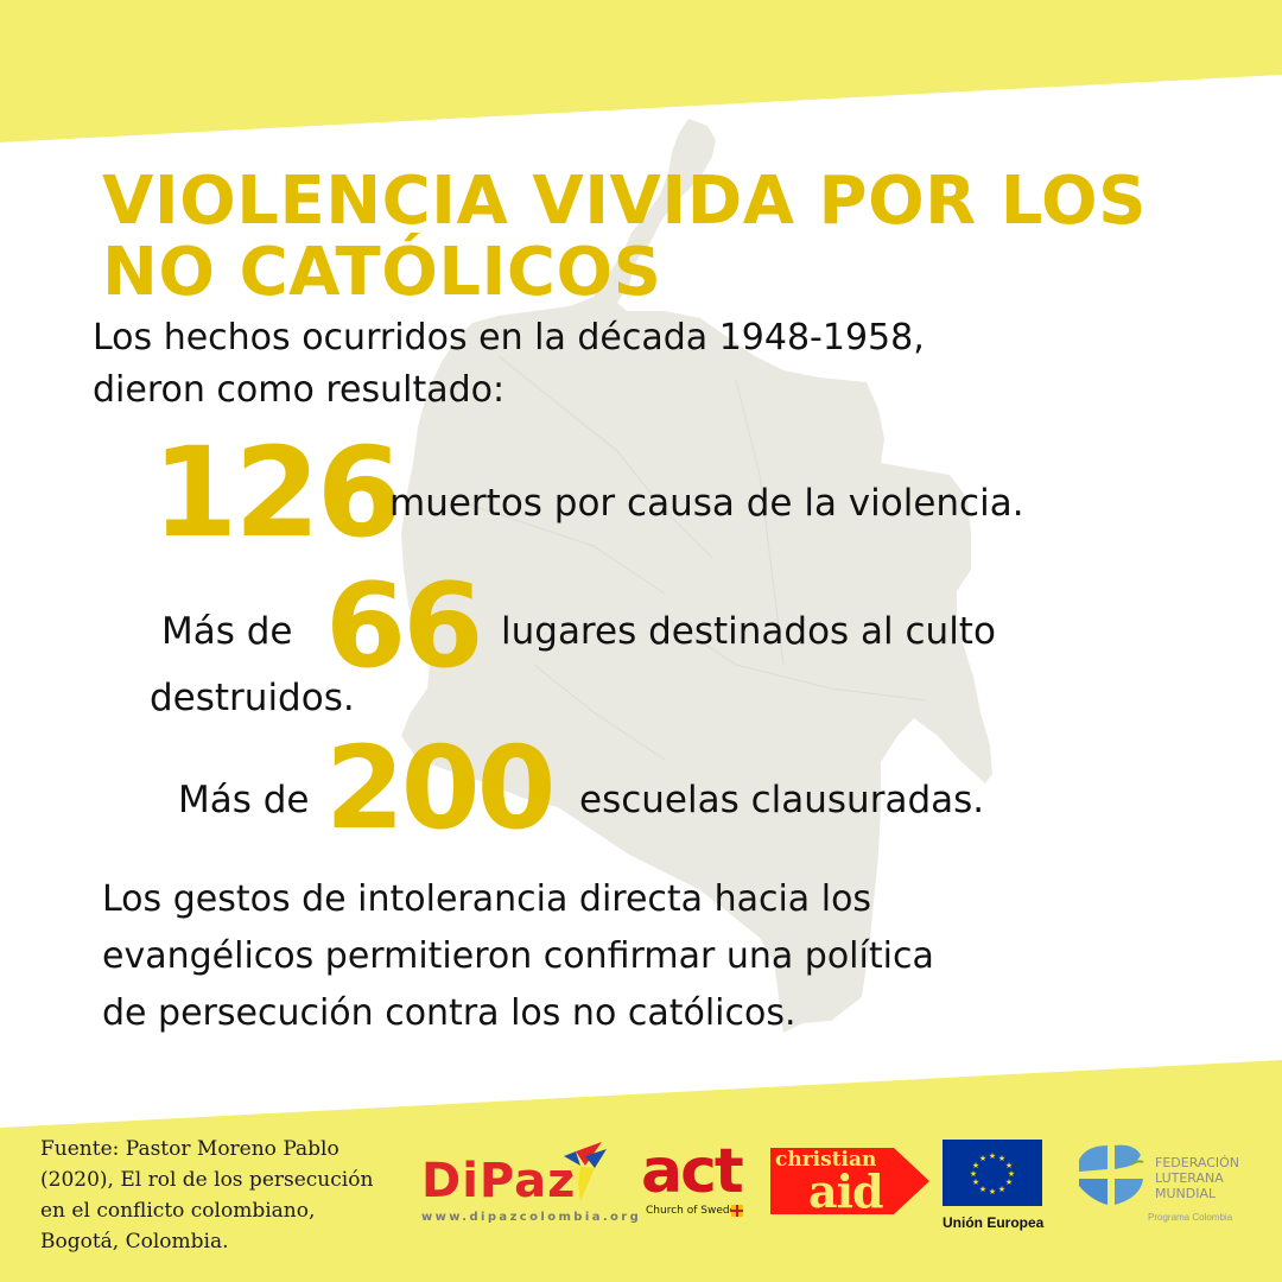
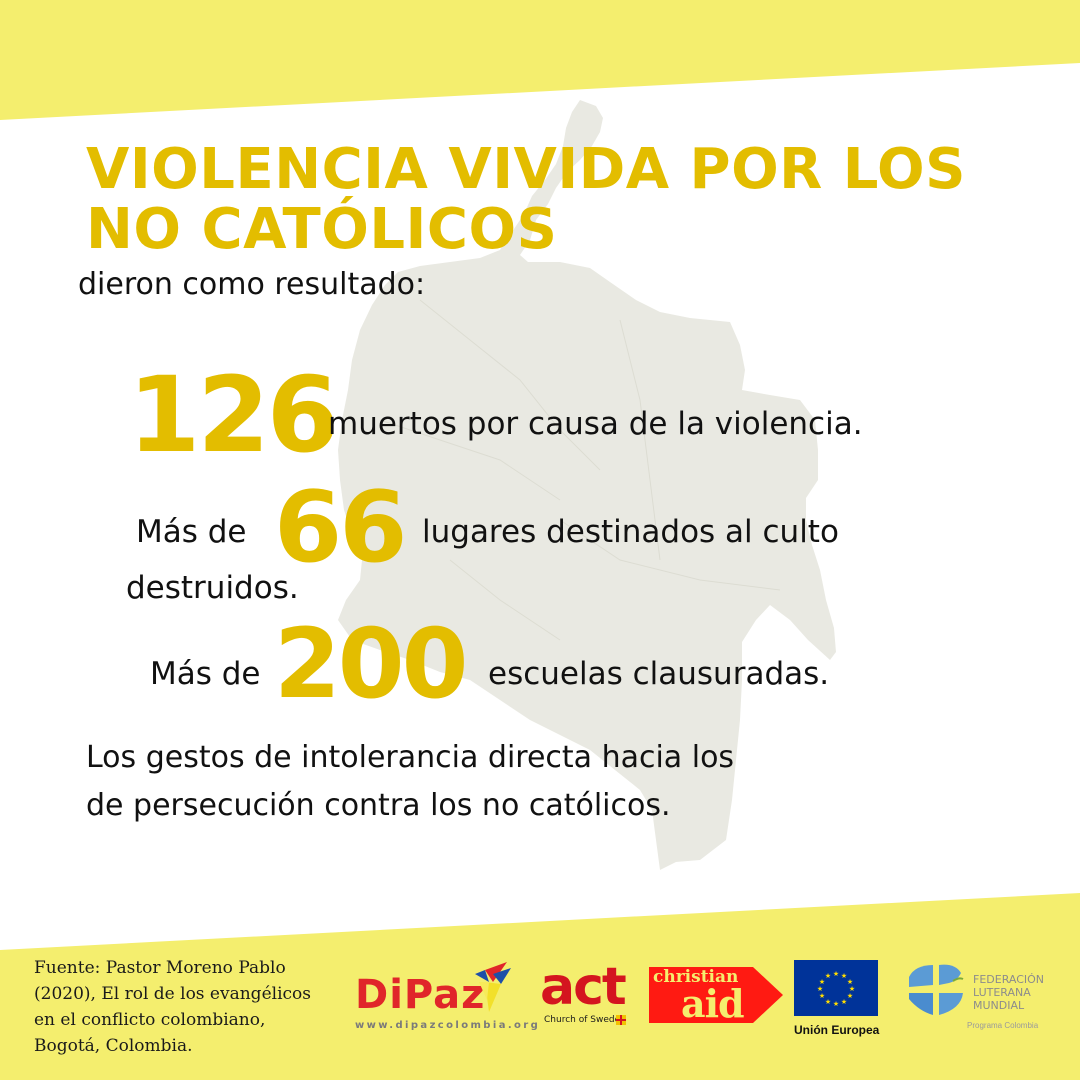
  VIOLENCIA VIVIDA POR LOS
  NO CATÓLICOS
- Los hechos ocurridos en la década 1948-1958,
  dieron como resultado:
  126
  muertos por causa de la violencia.
  Más de
  66
  lugares destinados al culto
  destruidos.
  Más de
  200
  escuelas clausuradas.
  Los gestos de intolerancia directa hacia los
- evangélicos permitieron confirmar una política
  de persecución contra los no católicos.
  Fuente: Pastor Moreno Pablo
- (2020), El rol de los persecución
+ (2020), El rol de los evangélicos
  en el conflicto colombiano,
  Bogotá, Colombia.
  DiPaz
  www.dipazcolombia.org
  act
  Church of Swed
  christian
  aid
  ★
  ★
  ★
  ★
  ★
  ★
  ★
  ★
  ★
  ★
  ★
  ★
  Unión Europea
  FEDERACIÓN
  LUTERANA
  MUNDIAL
  Programa Colombia
